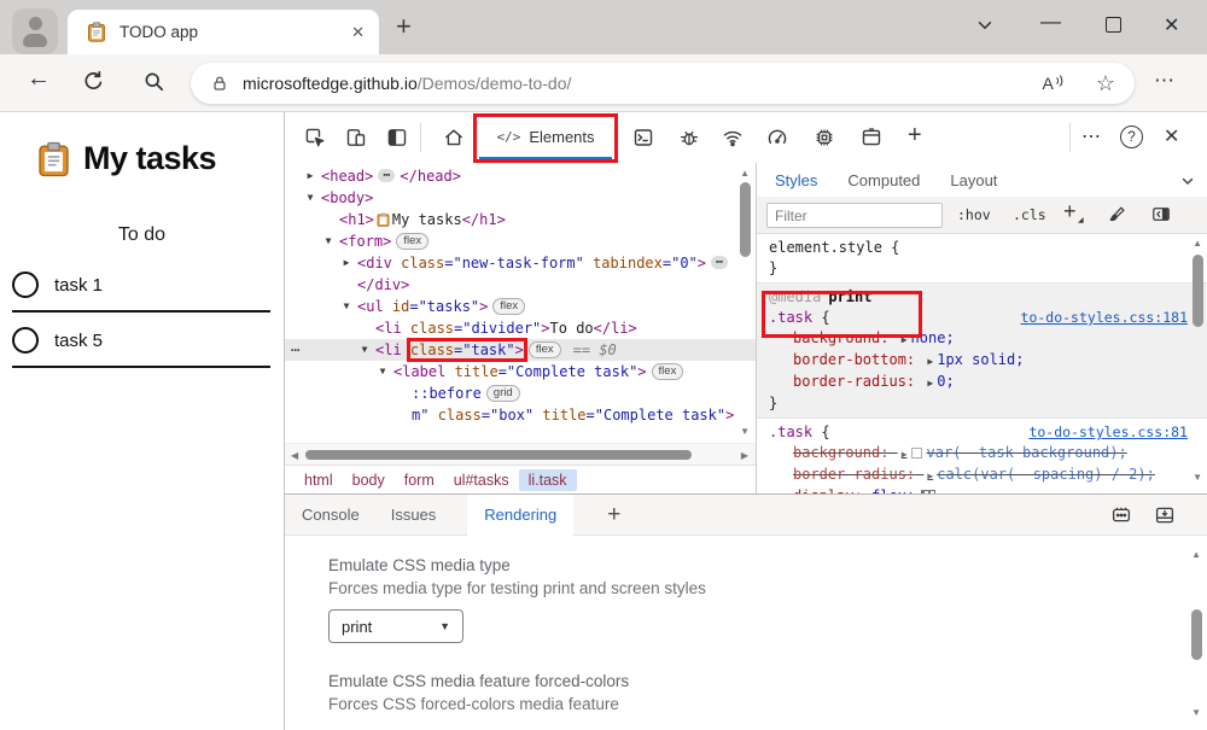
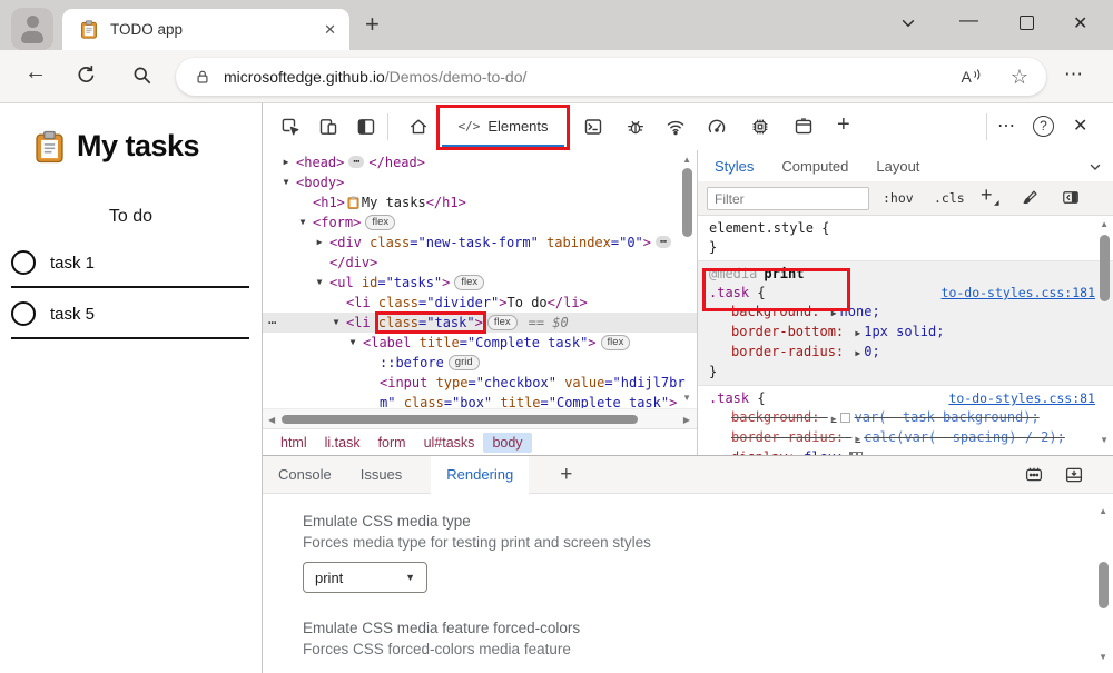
  TODO app
  ✕
  +
  —
  ✕
  ←
  microsoftedge.github.io/Demos/demo-to-do/
  A
  ☆
  ⋯
  My tasks
  To do
  task 1
  task 5
  </>
  Elements
  +
  ⋯
  ?
  ✕
  ▶
  <head> ⋯ </head>
  ▼
  <body>
  <h1> My tasks</h1>
  ▼
  <form> flex
  ▶
  <div class="new-task-form" tabindex="0"> ⋯
  </div>
  ▼
  <ul id="tasks"> flex
  <li class="divider">To do</li>
  ⋯
  ▼
  <li class="task"> flex == $0
  ▼
  <label title="Complete task"> flex
  ::before grid
+ <input type="checkbox" value="hdijl7br
  m" class="box" title="Complete task">
  ▲
  ▼
  ◀
  ▶
  html
- body
+ li.task
  form
  ul#tasks
- li.task
+ body
  Styles
  Computed
  Layout
  Filter
  :hov
  .cls
  +
  element.style {
  }
  @media print
  to-do-styles.css:181
  .task {
  background: ▶ none;
  border-bottom: ▶ 1px solid;
  border-radius: ▶ 0;
  }
  to-do-styles.css:81
  .task {
  background: ▶ var(--task-background);
  border-radius: ▶ calc(var(--spacing) / 2);
  ▲
  ▼
  Console
  Issues
  Rendering
  +
  Emulate CSS media type
  Forces media type for testing print and screen styles
  print
  ▼
  Emulate CSS media feature forced-colors
  Forces CSS forced-colors media feature
  ▲
  ▼
